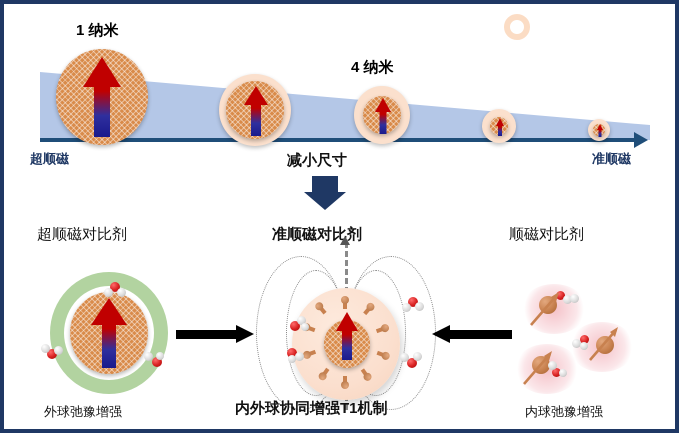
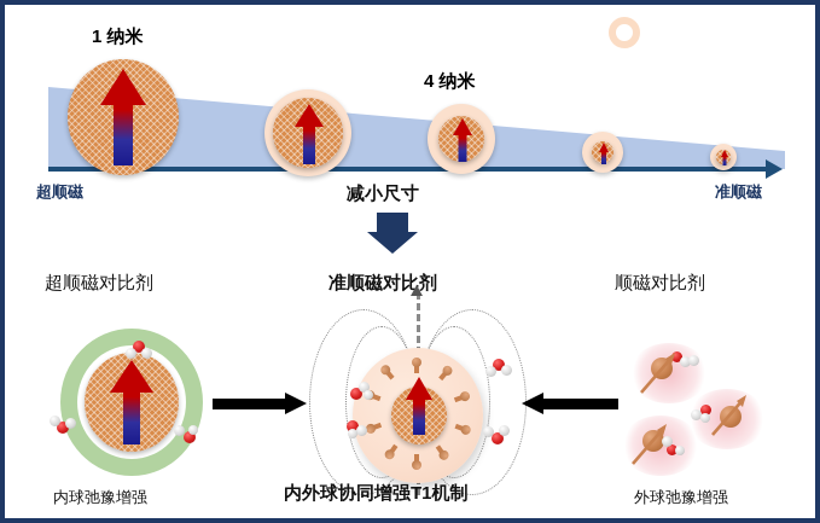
  1 纳米
  4 纳米
  超顺磁
  准顺磁
  减小尺寸
  超顺磁对比剂
  准顺磁对比剂
  顺磁对比剂
- 外球弛豫增强
+ 内球弛豫增强
  内外球协同增强T1机制
- 内球弛豫增强
+ 外球弛豫增强
